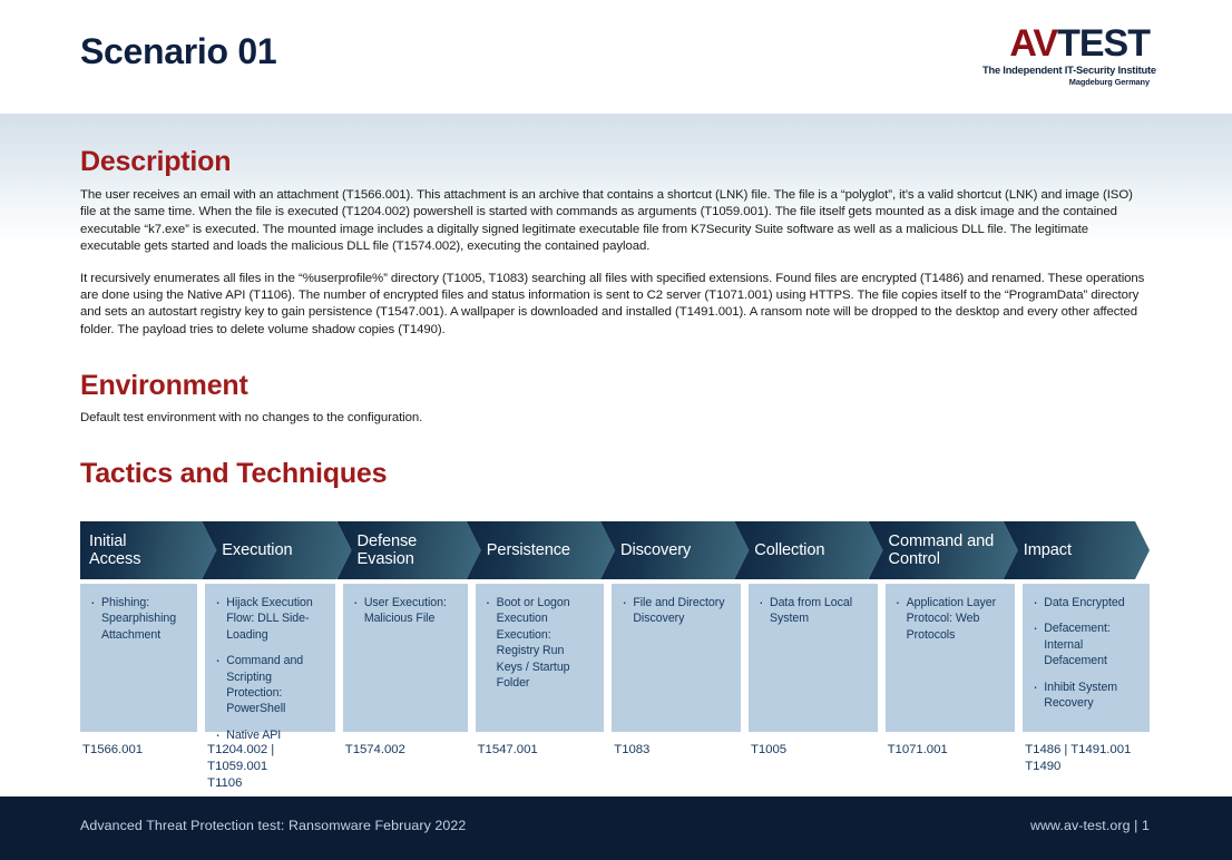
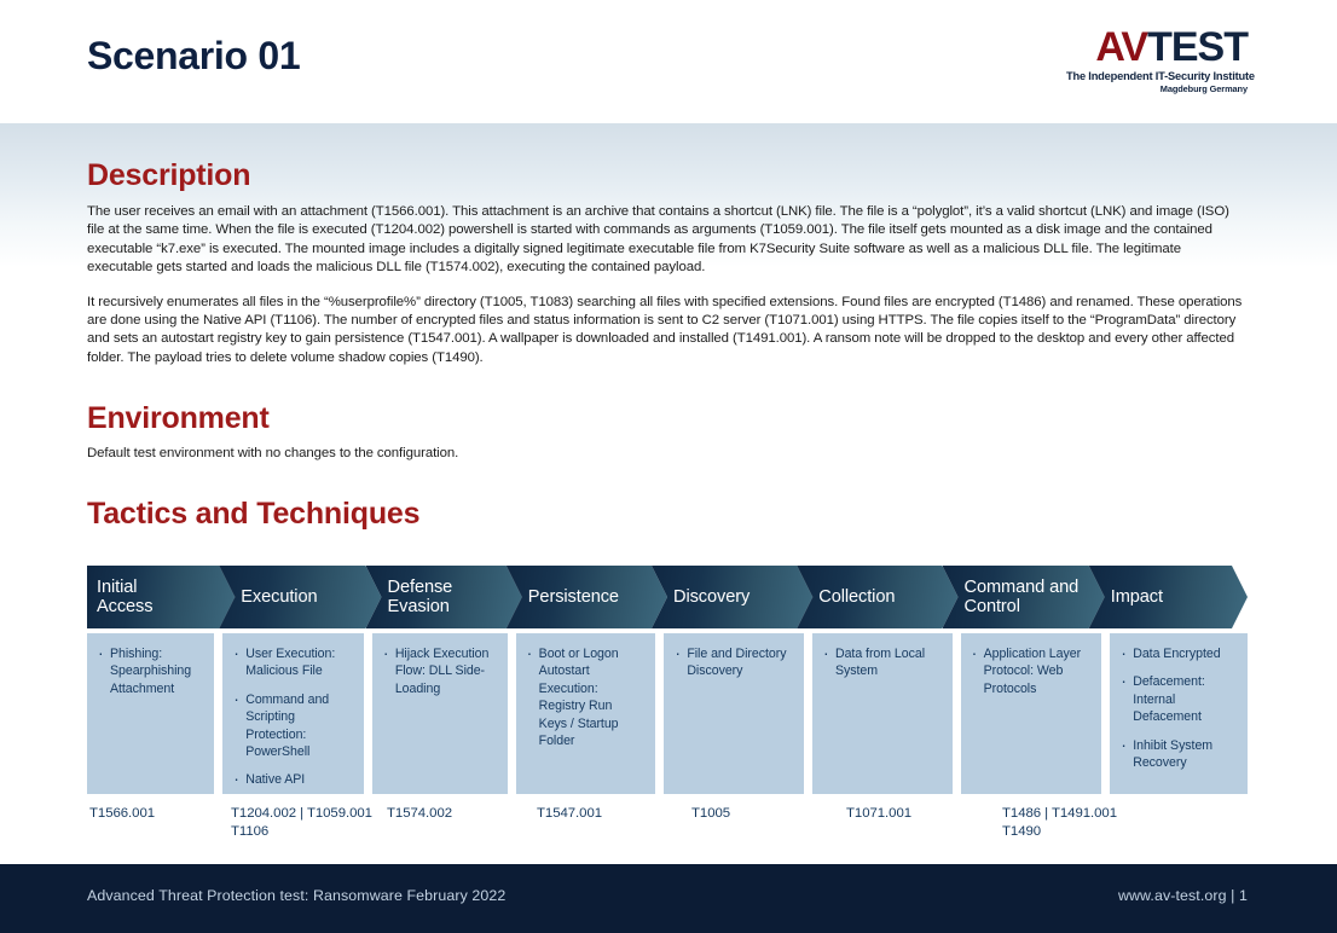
  Scenario 01
  AVTEST
  The Independent IT-Security Institute
  Magdeburg Germany
  Description
  The user receives an email with an attachment (T1566.001). This attachment is an archive that contains a shortcut (LNK) file. The file is a “polyglot”, it’s a valid shortcut (LNK) and image (ISO) file at the same time. When the file is executed (T1204.002) powershell is started with commands as arguments (T1059.001). The file itself gets mounted as a disk image and the contained executable “k7.exe” is executed. The mounted image includes a digitally signed legitimate executable file from K7Security Suite software as well as a malicious DLL file. The legitimate executable gets started and loads the malicious DLL file (T1574.002), executing the contained payload.
  It recursively enumerates all files in the “%userprofile%” directory (T1005, T1083) searching all files with specified extensions. Found files are encrypted (T1486) and renamed. These operations are done using the Native API (T1106). The number of encrypted files and status information is sent to C2 server (T1071.001) using HTTPS. The file copies itself to the “ProgramData” directory and sets an autostart registry key to gain persistence (T1547.001). A wallpaper is downloaded and installed (T1491.001). A ransom note will be dropped to the desktop and every other affected folder. The payload tries to delete volume shadow copies (T1490).
  Environment
  Default test environment with no changes to the configuration.
  Tactics and Techniques
  Initial
  Access
  Execution
  Defense
  Evasion
  Persistence
  Discovery
  Collection
  Command and
  Control
  Impact
  Phishing: Spearphishing Attachment
- Hijack Execution Flow: DLL Side-Loading
+ User Execution: Malicious File
  Command and Scripting Protection: PowerShell
  Native API
- User Execution: Malicious File
+ Hijack Execution Flow: DLL Side-Loading
- Boot or Logon Execution Execution: Registry Run Keys / Startup Folder
+ Boot or Logon Autostart Execution: Registry Run Keys / Startup Folder
  File and Directory Discovery
  Data from Local System
  Application Layer Protocol: Web Protocols
  Data Encrypted
  Defacement: Internal Defacement
  Inhibit System Recovery
  T1566.001
  T1204.002 | T1059.001
  T1106
  T1574.002
  T1547.001
- T1083
  T1005
  T1071.001
  T1486 | T1491.001
  T1490
  Advanced Threat Protection test: Ransomware February 2022
  www.av-test.org | 1
